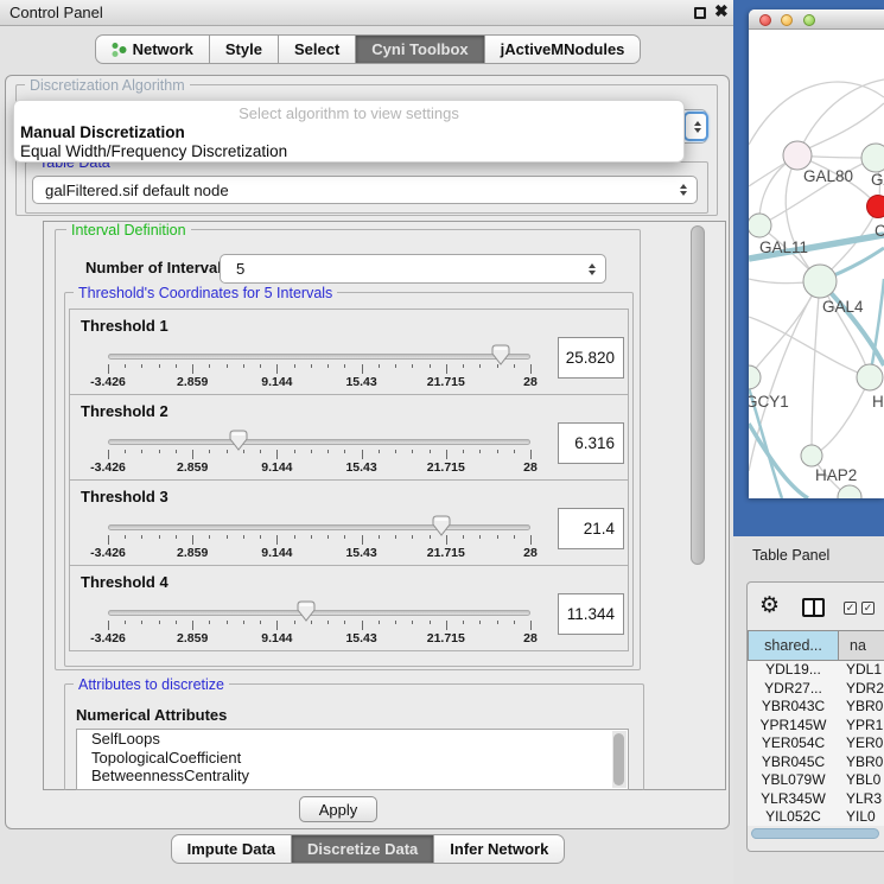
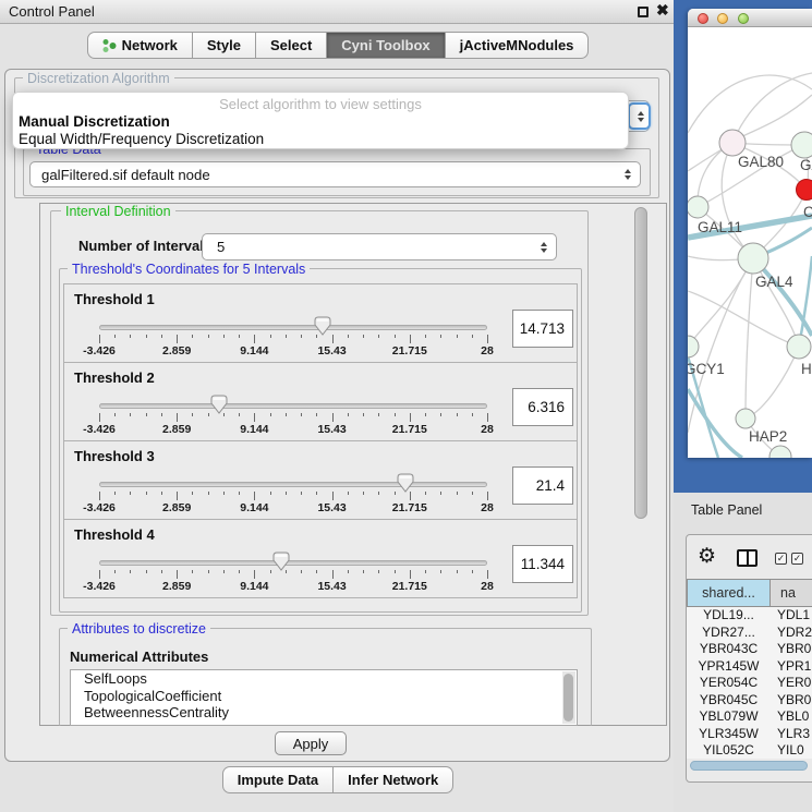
  Control Panel
  ✖
  Network
  Style
  Select
  Cyni Toolbox
  jActiveMNodules
  Discretization Algorithm
  Table Data
  galFiltered.sif default node
  Select algorithm to view settings
  Manual Discretization
  Equal Width/Frequency Discretization
  Interval Definition
  Number of Interva
  5
  Threshold's Coordinates for 5 Intervals
  Threshold 1
  -3.426
  2.859
  9.144
  15.43
  21.715
  28
- 25.820
+ 14.713
  Threshold 2
  -3.426
  2.859
  9.144
  15.43
  21.715
  28
  6.316
  Threshold 3
  -3.426
  2.859
  9.144
  15.43
  21.715
  28
  21.4
  Threshold 4
  -3.426
  2.859
  9.144
  15.43
  21.715
  28
  11.344
  Attributes to discretize
  Numerical Attributes
  SelfLoops
  TopologicalCoefficient
  BetweennessCentrality
  Apply
  Impute Data
- Discretize Data
  Infer Network
  GAL80
  GAL11
  C
  GAL4
  GCY1
  H
  HAP2
  Table Panel
  ⚙
  ✓
  ✓
  shared...
  na
  YDL19...
  YDL1
  YDR27...
  YDR2
  YBR043C
  YBR0
  YPR145W
  YPR1
  YER054C
  YER0
  YBR045C
  YBR0
  YBL079W
  YBL0
  YLR345W
  YLR3
  YIL052C
  YIL0
